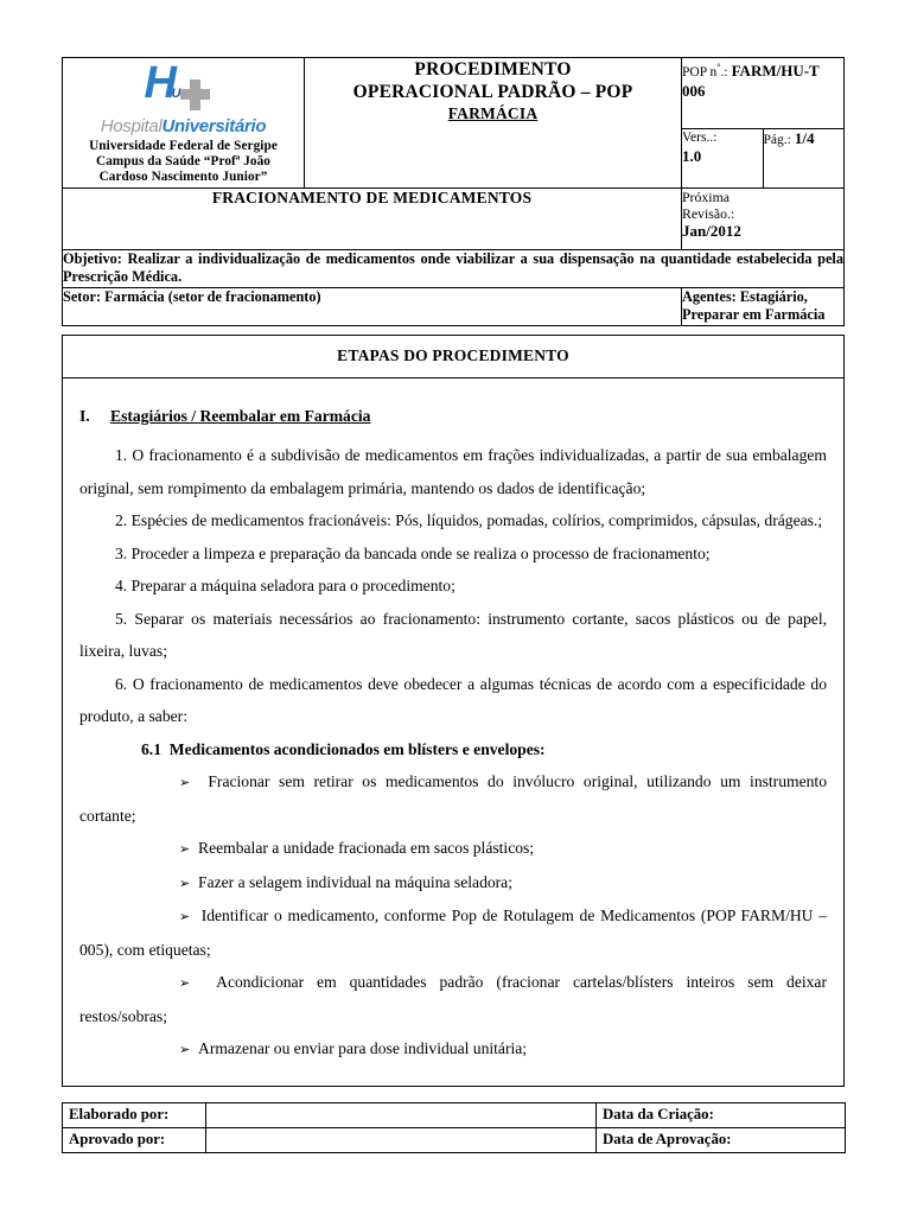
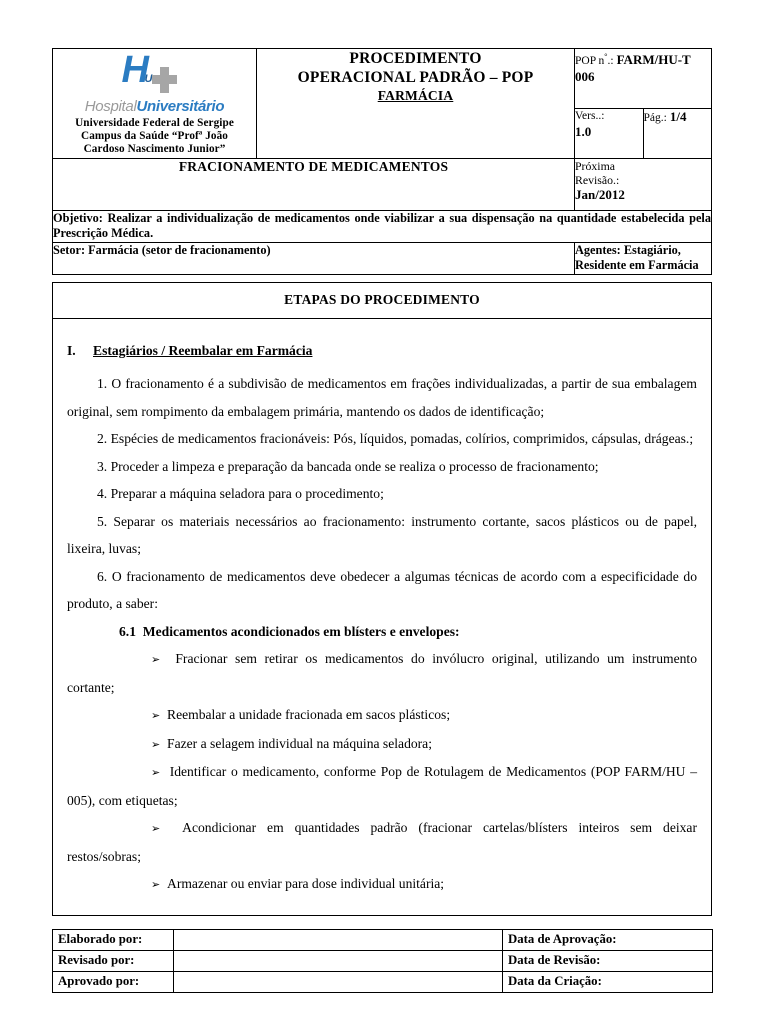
  H U HospitalUniversitário Universidade Federal de Sergipe Campus da Saúde “Profª João Cardoso Nascimento Junior”	PROCEDIMENTO OPERACIONAL PADRÃO – POP FARMÁCIA	POP n°.: FARM/HU-T 006
  Vers..: 1.0	Pág.: 1/4
  FRACIONAMENTO DE MEDICAMENTOS	Próxima Revisão.: Jan/2012
  Objetivo: Realizar a individualização de medicamentos onde viabilizar a sua dispensação na quantidade estabelecida pela Prescrição Médica.
- Setor: Farmácia (setor de fracionamento)	Agentes: Estagiário, Preparar em Farmácia
+ Setor: Farmácia (setor de fracionamento)	Agentes: Estagiário, Residente em Farmácia
  ETAPAS DO PROCEDIMENTO
  I. Estagiários / Reembalar em Farmácia 1. O fracionamento é a subdivisão de medicamentos em frações individualizadas, a partir de sua embalagem original, sem rompimento da embalagem primária, mantendo os dados de identificação; 2. Espécies de medicamentos fracionáveis: Pós, líquidos, pomadas, colírios, comprimidos, cápsulas, drágeas.; 3. Proceder a limpeza e preparação da bancada onde se realiza o processo de fracionamento; 4. Preparar a máquina seladora para o procedimento; 5. Separar os materiais necessários ao fracionamento: instrumento cortante, sacos plásticos ou de papel, lixeira, luvas; 6. O fracionamento de medicamentos deve obedecer a algumas técnicas de acordo com a especificidade do produto, a saber: 6.1 Medicamentos acondicionados em blísters e envelopes: ➢ Fracionar sem retirar os medicamentos do invólucro original, utilizando um instrumento cortante; ➢ Reembalar a unidade fracionada em sacos plásticos; ➢ Fazer a selagem individual na máquina seladora; ➢ Identificar o medicamento, conforme Pop de Rotulagem de Medicamentos (POP FARM/HU – 005), com etiquetas; ➢ Acondicionar em quantidades padrão (fracionar cartelas/blísters inteiros sem deixar restos/sobras; ➢ Armazenar ou enviar para dose individual unitária;
- Elaborado por:		Data da Criação:
+ Elaborado por:		Data de Aprovação:
+ Revisado por:		Data de Revisão:
- Aprovado por:		Data de Aprovação:
+ Aprovado por:		Data da Criação:
